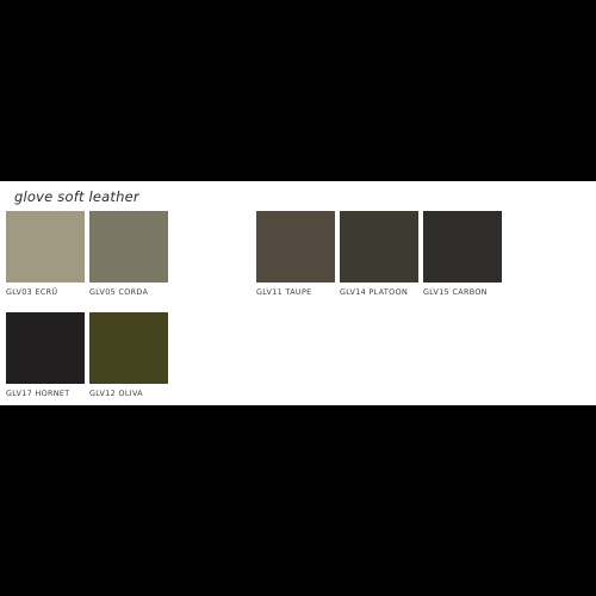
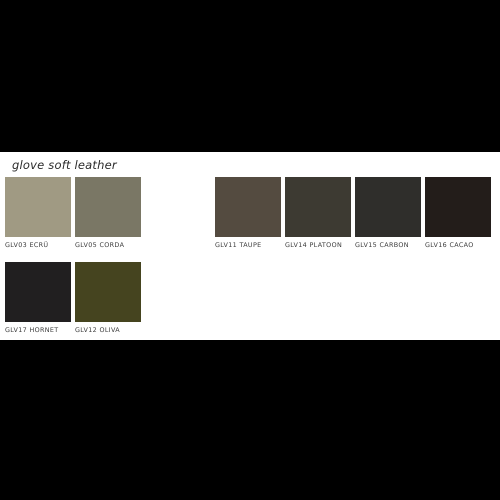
  glove soft leather
  GLV03 ECRÜ
  GLV05 CORDA
  GLV11 TAUPE
  GLV14 PLATOON
  GLV15 CARBON
+ GLV16 CACAO
  GLV17 HORNET
  GLV12 OLIVA
